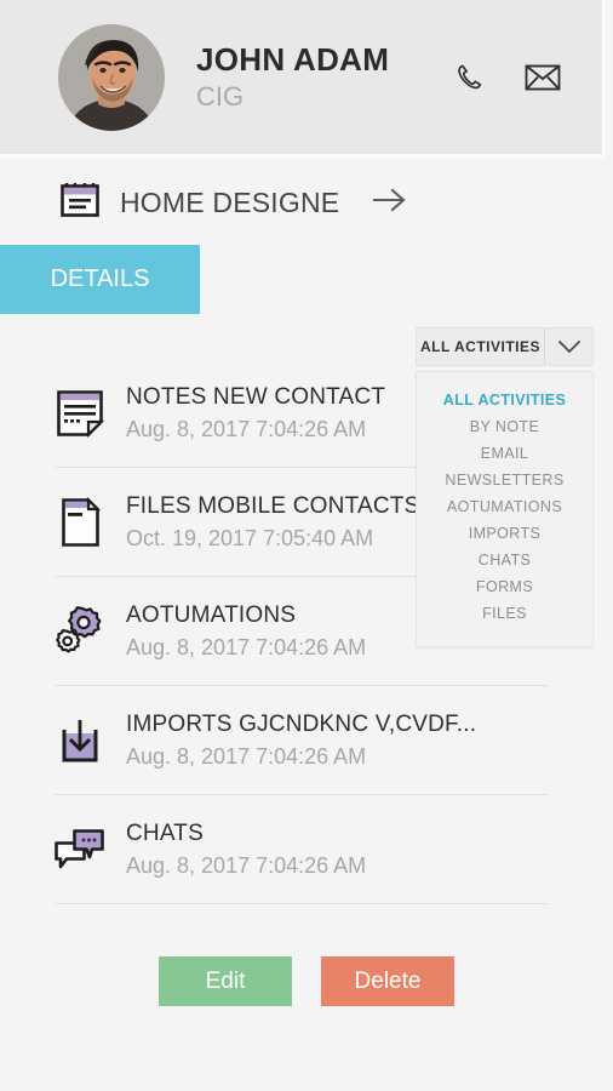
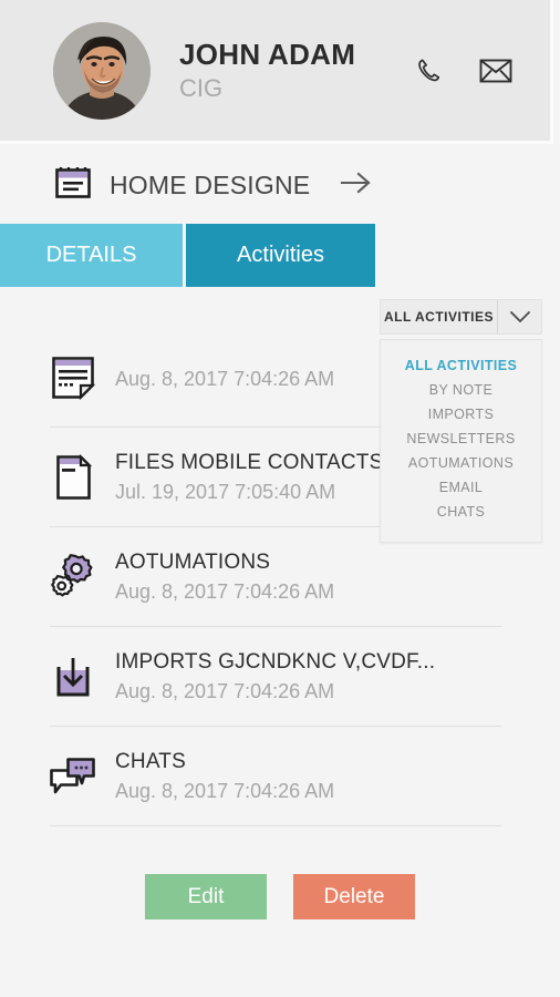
  JOHN ADAM
  CIG
  HOME DESIGNE
  DETAILS
+ Activities
  ALL ACTIVITIES
  ALL ACTIVITIES
  BY NOTE
- EMAIL
+ IMPORTS
  NEWSLETTERS
  AOTUMATIONS
- IMPORTS
+ EMAIL
  CHATS
- FORMS
- FILES
- NOTES NEW CONTACT
  Aug. 8, 2017 7:04:26 AM
  FILES MOBILE CONTACTS
- Oct. 19, 2017 7:05:40 AM
+ Jul. 19, 2017 7:05:40 AM
  AOTUMATIONS
  Aug. 8, 2017 7:04:26 AM
  IMPORTS GJCNDKNC V,CVDF...
  Aug. 8, 2017 7:04:26 AM
  CHATS
  Aug. 8, 2017 7:04:26 AM
  Edit
  Delete
